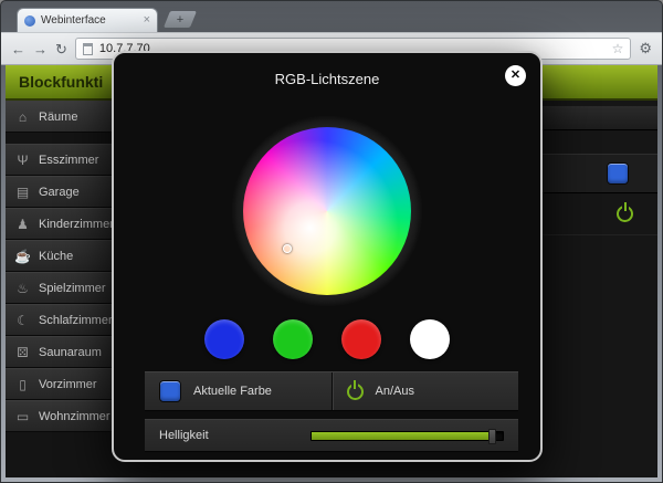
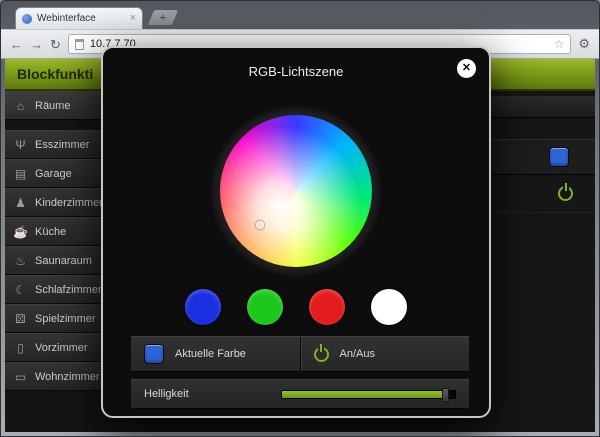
  Webinterface
  ×
  ←
  →
  ↻
  10.7.7.70
  ☆
  ⚙
  Blockfunkti
  ⌂
  Räume
  Ψ
  Esszimmer
  ▤
  Garage
  ♟
  Kinderzimme
  ☕
  Küche
  ♨
- Spielzimmer
+ Saunaraum
  ☾
  Schlafzimmer
  ⚄
- Saunaraum
+ Spielzimmer
  ▯
  Vorzimmer
  ▭
  Wohnzimmer
  ✕
  RGB-Lichtszene
  Aktuelle Farbe
  An/Aus
  Helligkeit
